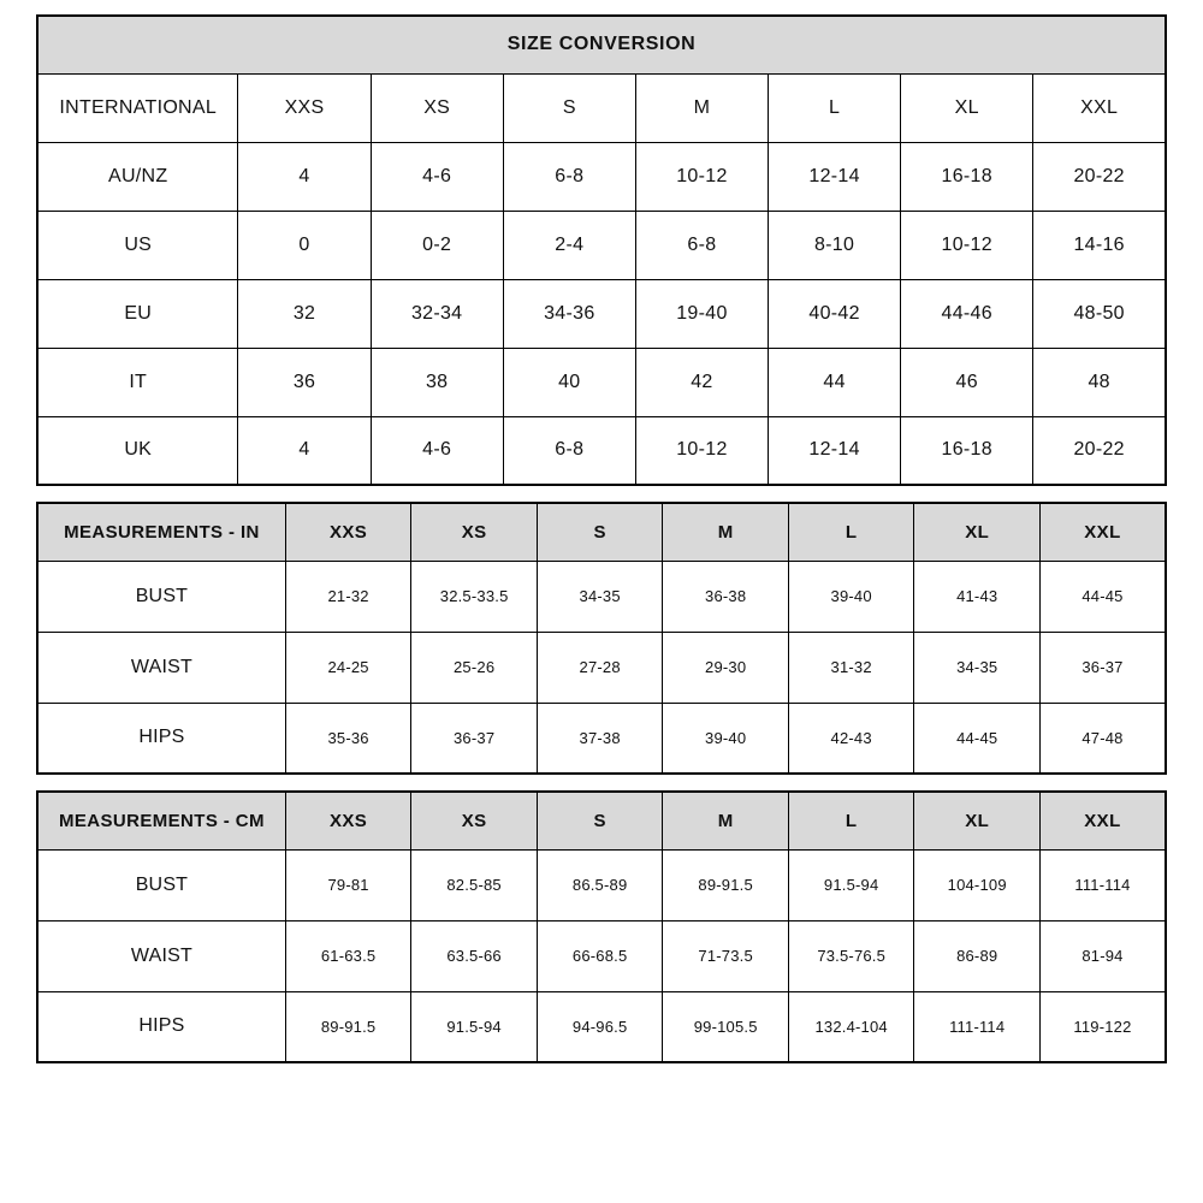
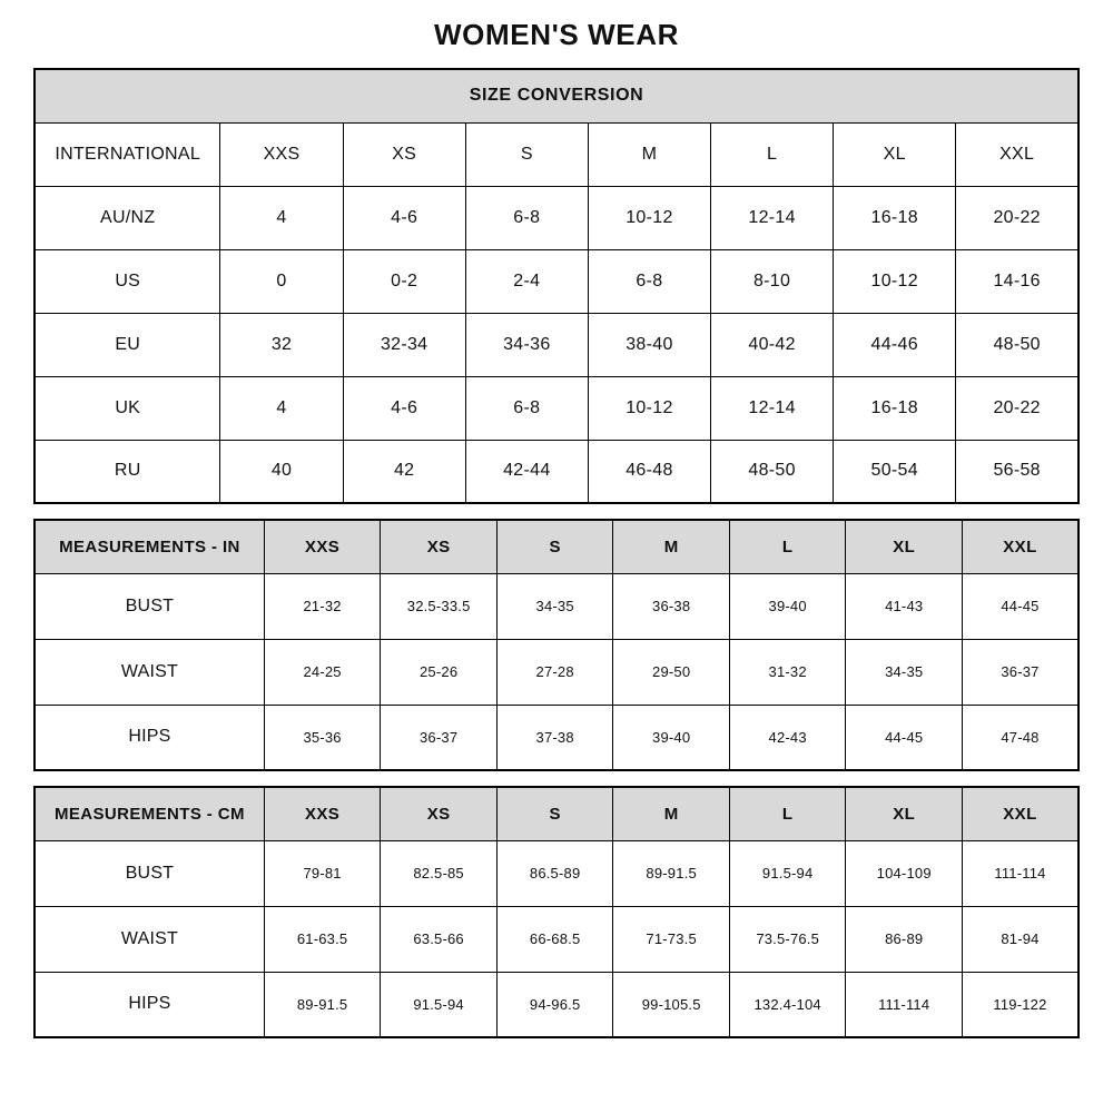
+ WOMEN'S WEAR
  SIZE CONVERSION
  INTERNATIONAL	XXS	XS	S	M	L	XL	XXL
  AU/NZ	4	4-6	6-8	10-12	12-14	16-18	20-22
  US	0	0-2	2-4	6-8	8-10	10-12	14-16
- EU	32	32-34	34-36	19-40	40-42	44-46	48-50
+ EU	32	32-34	34-36	38-40	40-42	44-46	48-50
- IT	36	38	40	42	44	46	48
  UK	4	4-6	6-8	10-12	12-14	16-18	20-22
+ RU	40	42	42-44	46-48	48-50	50-54	56-58
  MEASUREMENTS - IN	XXS	XS	S	M	L	XL	XXL
  BUST	21-32	32.5-33.5	34-35	36-38	39-40	41-43	44-45
- WAIST	24-25	25-26	27-28	29-30	31-32	34-35	36-37
+ WAIST	24-25	25-26	27-28	29-50	31-32	34-35	36-37
  HIPS	35-36	36-37	37-38	39-40	42-43	44-45	47-48
  MEASUREMENTS - CM	XXS	XS	S	M	L	XL	XXL
  BUST	79-81	82.5-85	86.5-89	89-91.5	91.5-94	104-109	111-114
  WAIST	61-63.5	63.5-66	66-68.5	71-73.5	73.5-76.5	86-89	81-94
  HIPS	89-91.5	91.5-94	94-96.5	99-105.5	132.4-104	111-114	119-122
